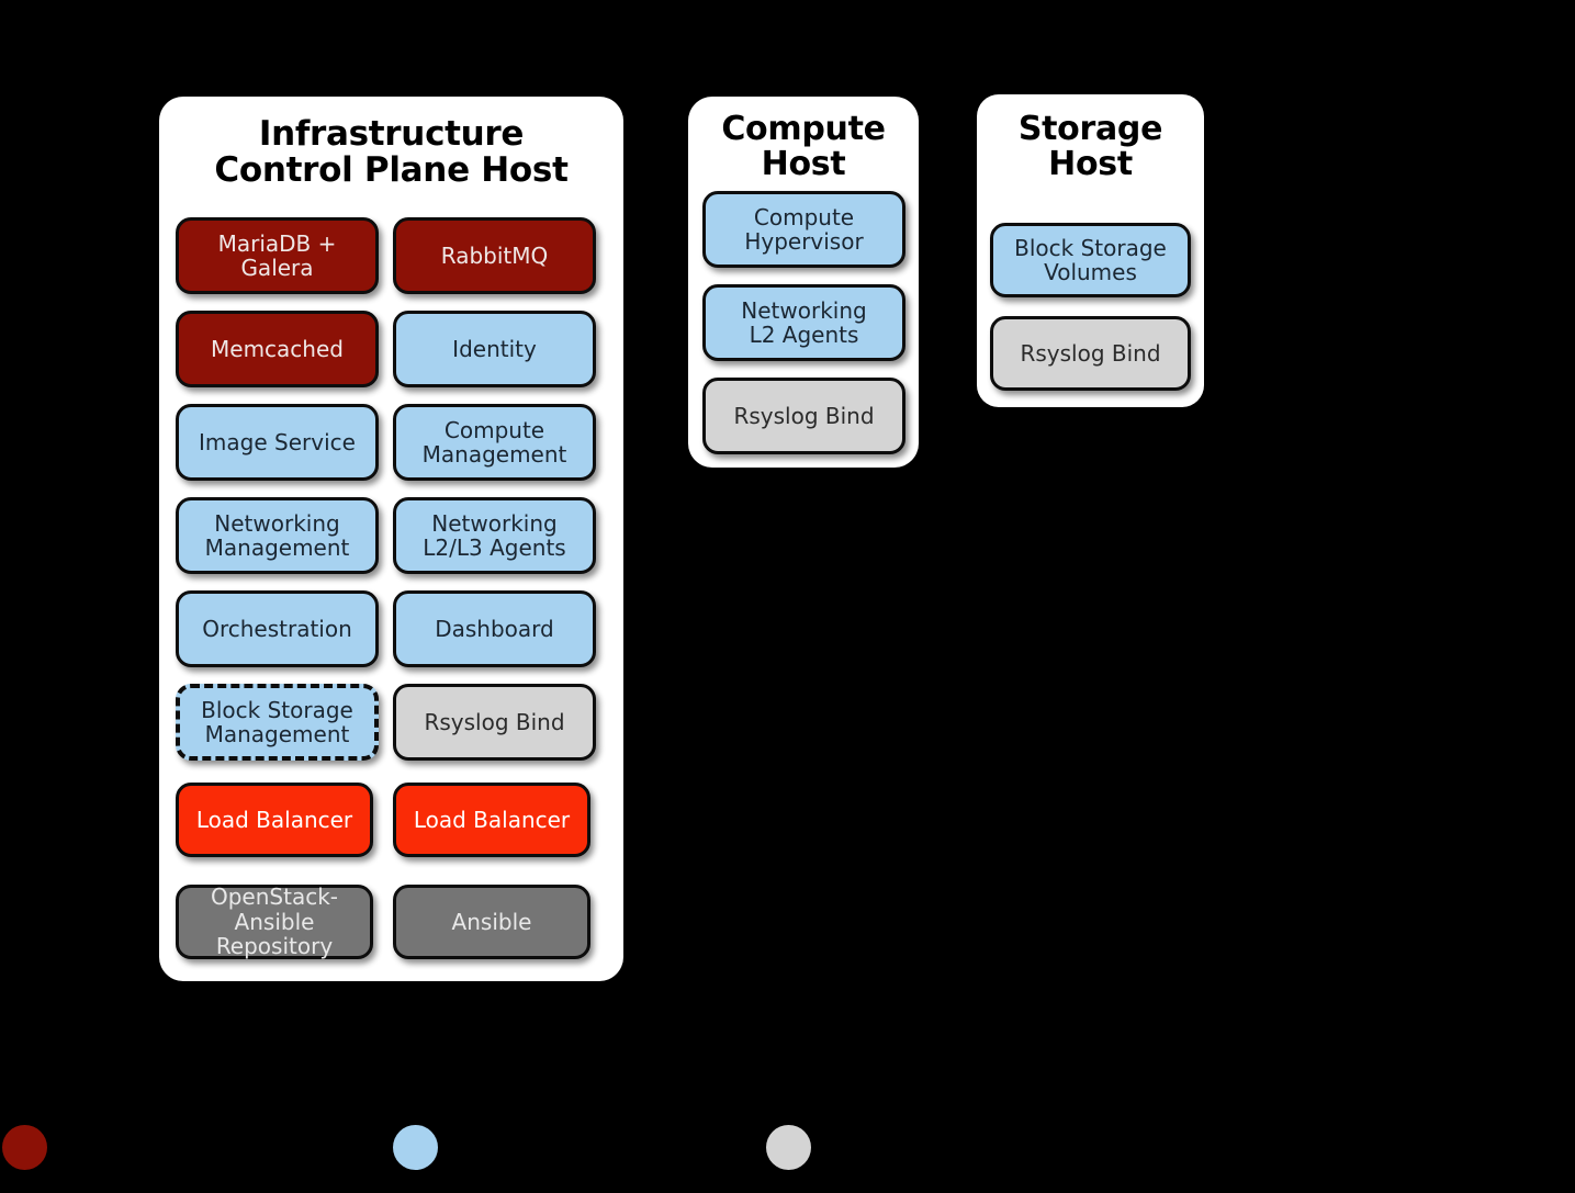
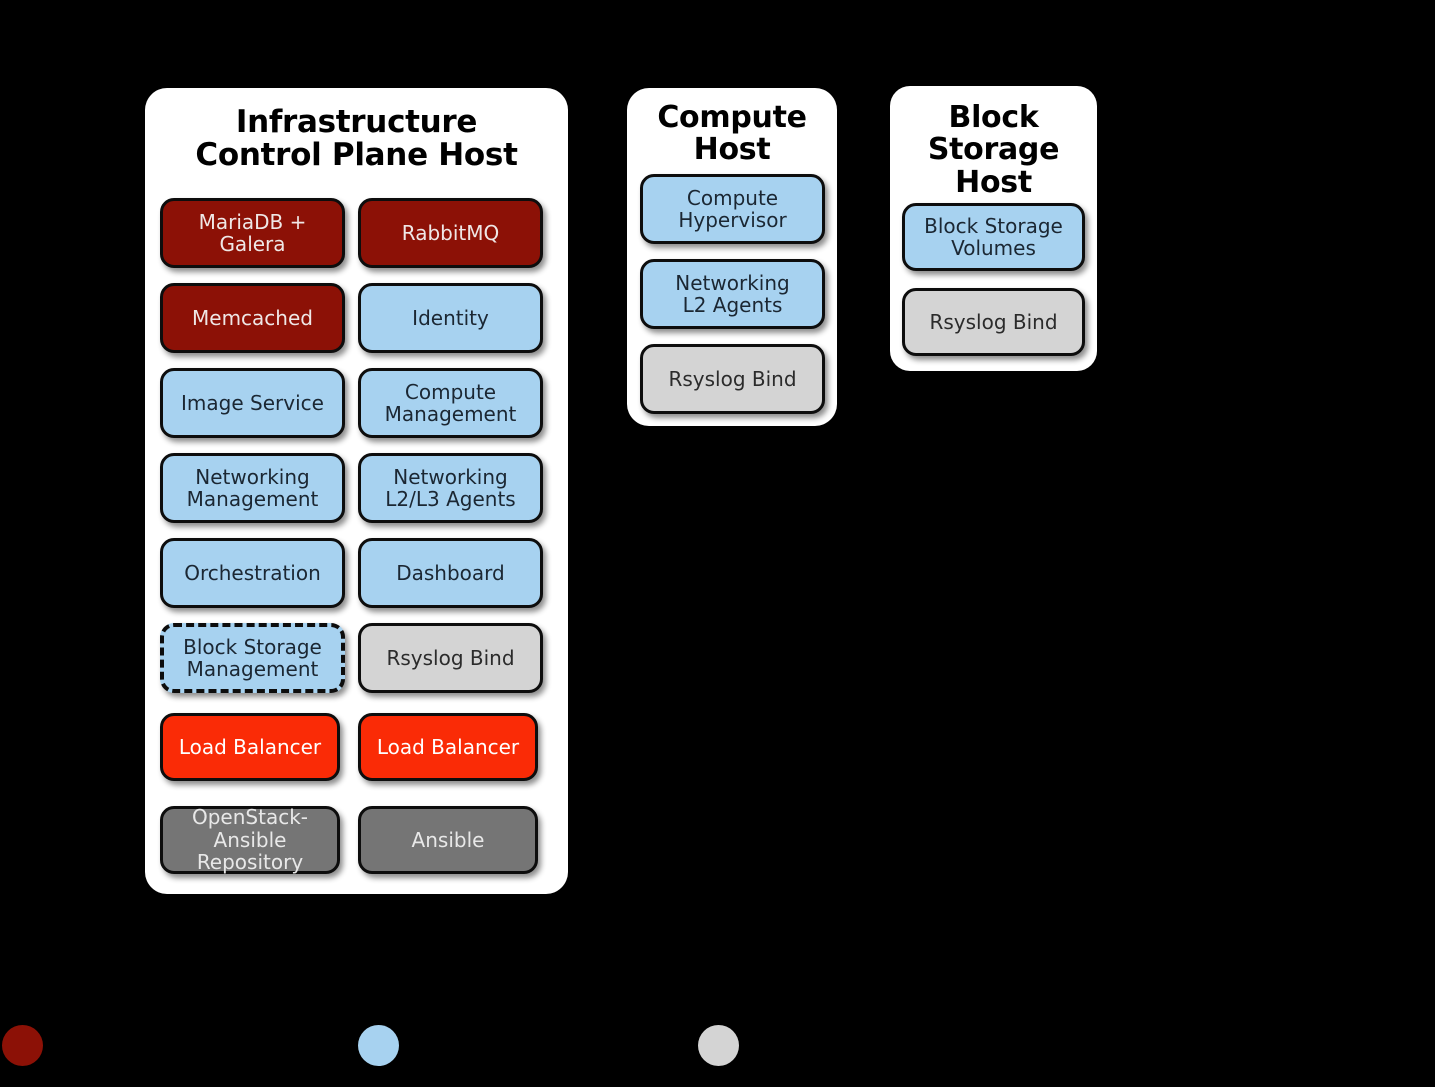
  Infrastructure
  Control Plane Host
  MariaDB +
  Galera
  RabbitMQ
  Memcached
  Identity
  Image Service
  Compute
  Management
  Networking
  Management
  Networking
  L2/L3 Agents
  Orchestration
  Dashboard
  Block Storage
  Management
  Rsyslog Bind
  Load Balancer
  Load Balancer
  OpenStack-
  Ansible
  Repository
  Ansible
  Compute
  Host
  Compute
  Hypervisor
  Networking
  L2 Agents
  Rsyslog Bind
+ Block
  Storage
  Host
  Block Storage
  Volumes
  Rsyslog Bind
